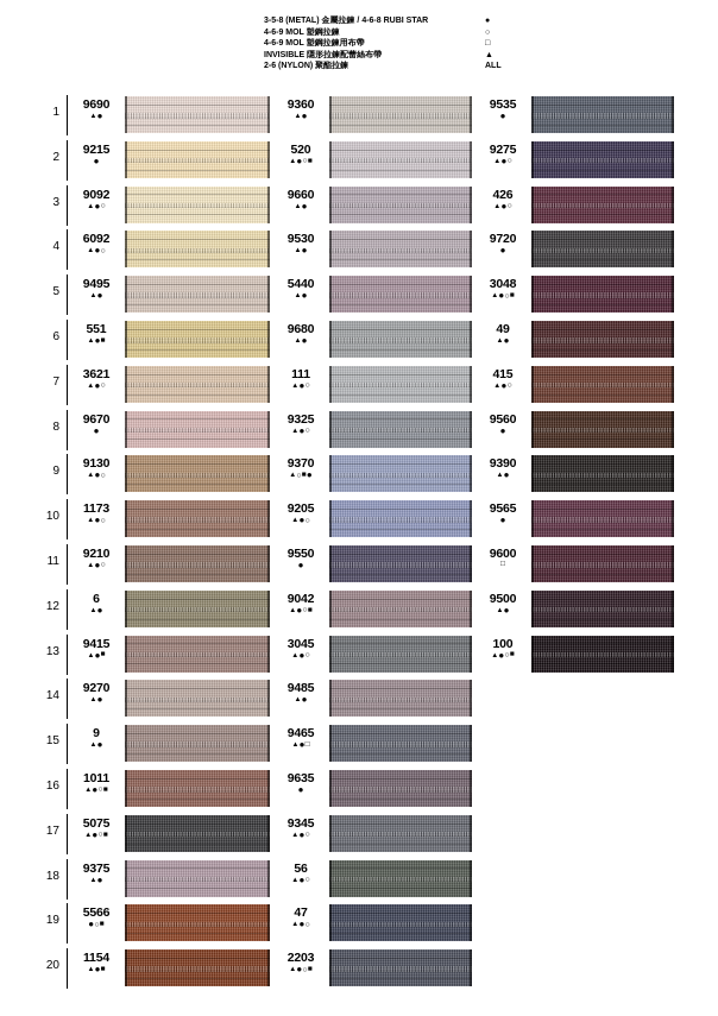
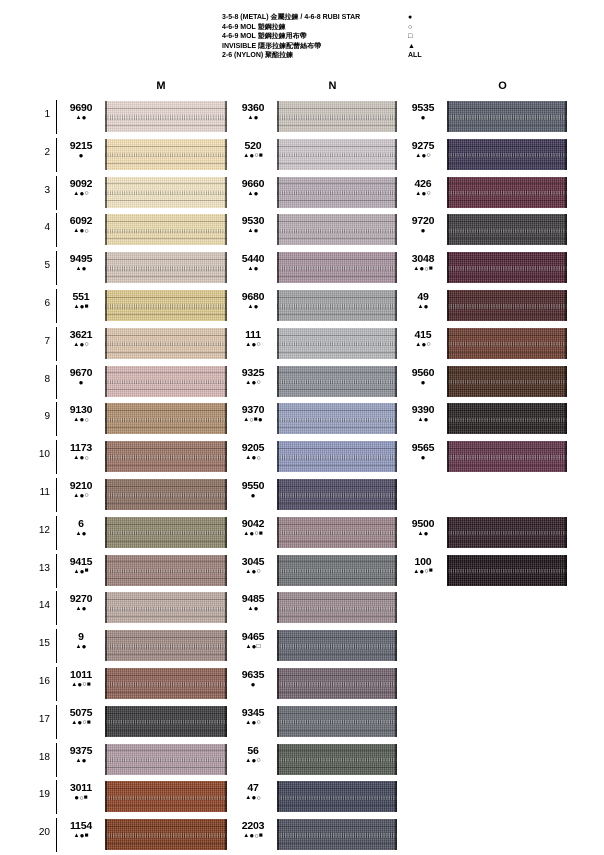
+ M
+ N
+ O
  1
  9690
  9360
  9535
  ●
  2
  9215
  ●
  520
  9275
  3
  9092
  9660
  426
  4
  6092
  9530
  9720
  ●
  5
  9495
  5440
  3048
  6
  551
  9680
  49
  7
  3621
  111
  415
  8
  9670
  ●
  9325
  9560
  ●
  9
  9130
  9370
  9390
  10
  1173
  9205
  9565
  ●
  11
  9210
  9550
  ●
- 9600
  12
  6
  9042
  9500
  13
  9415
  3045
  100
  14
  9270
  9485
  15
  9
  9465
  16
  1011
  9635
  ●
  17
  5075
  9345
  18
  9375
  56
  19
- 5566
+ 3011
  47
  20
  1154
  2203
